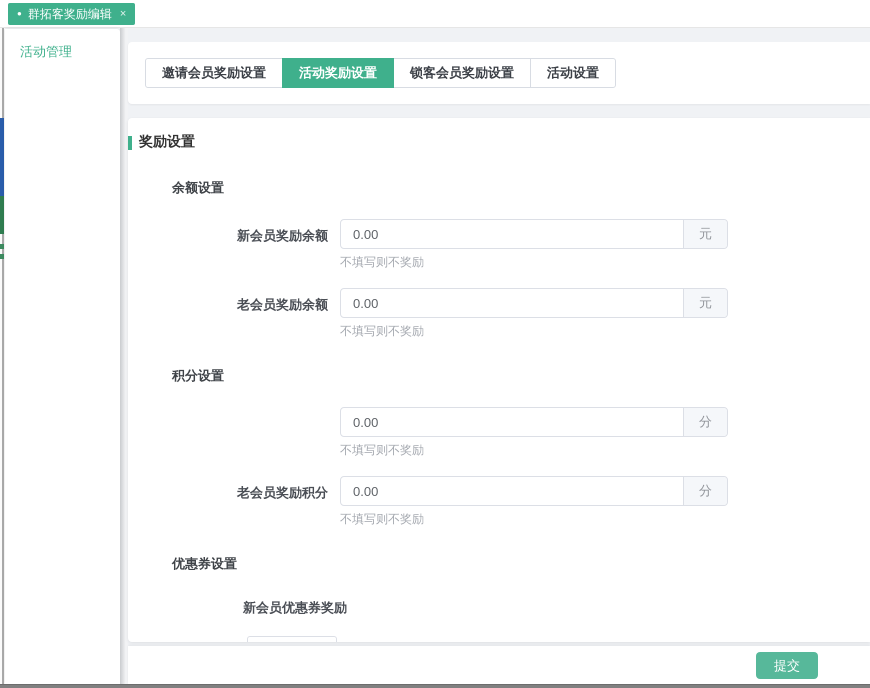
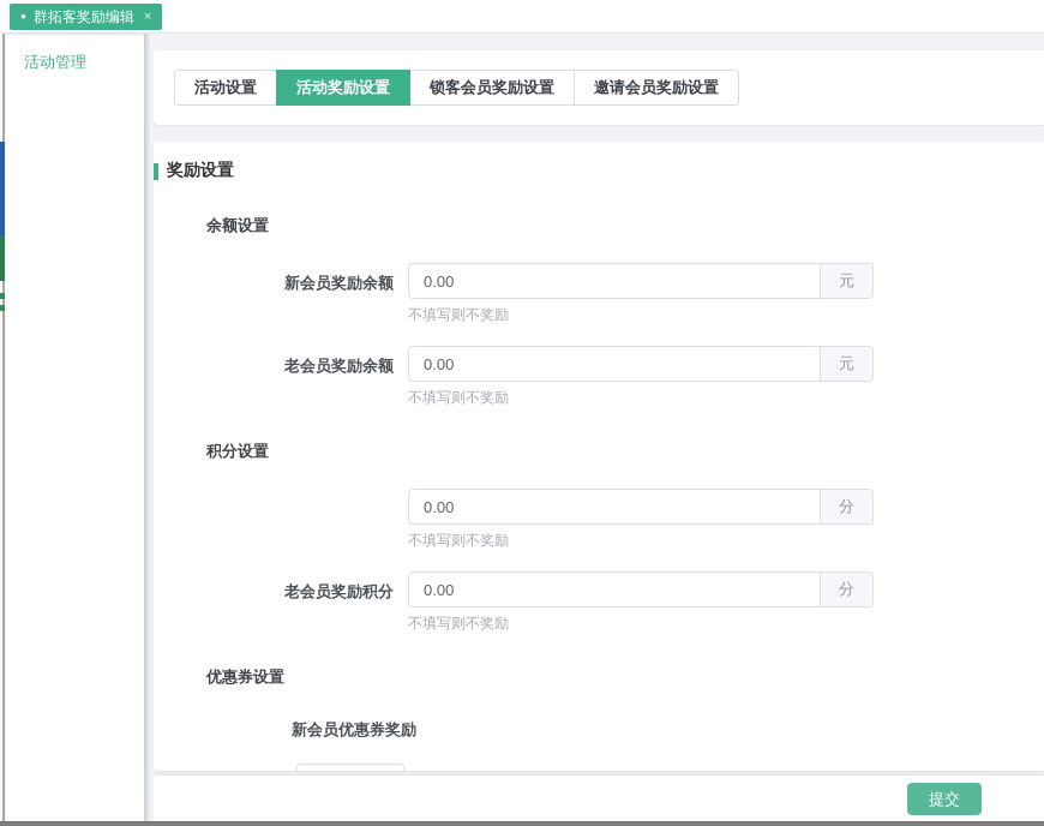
  ●
  群拓客奖励编辑
  ×
  活动管理
- 邀请会员奖励设置
+ 活动设置
  活动奖励设置
  锁客会员奖励设置
- 活动设置
+ 邀请会员奖励设置
  奖励设置
  余额设置
  新会员奖励余额
  0.00
  元
  不填写则不奖励
  老会员奖励余额
  0.00
  元
  不填写则不奖励
  积分设置
  0.00
  分
  不填写则不奖励
  老会员奖励积分
  0.00
  分
  不填写则不奖励
  优惠券设置
  新会员优惠券奖励
  提交
